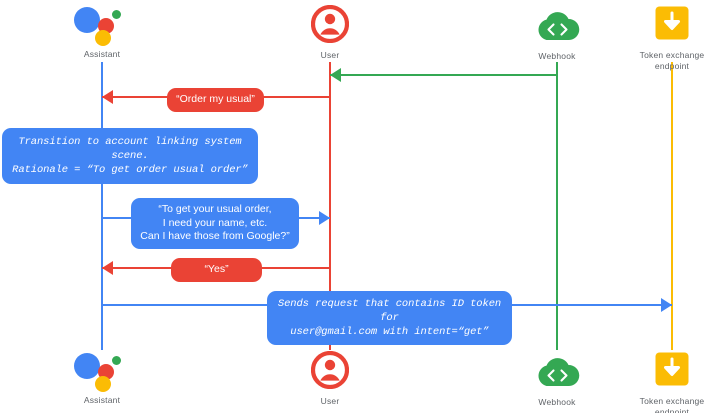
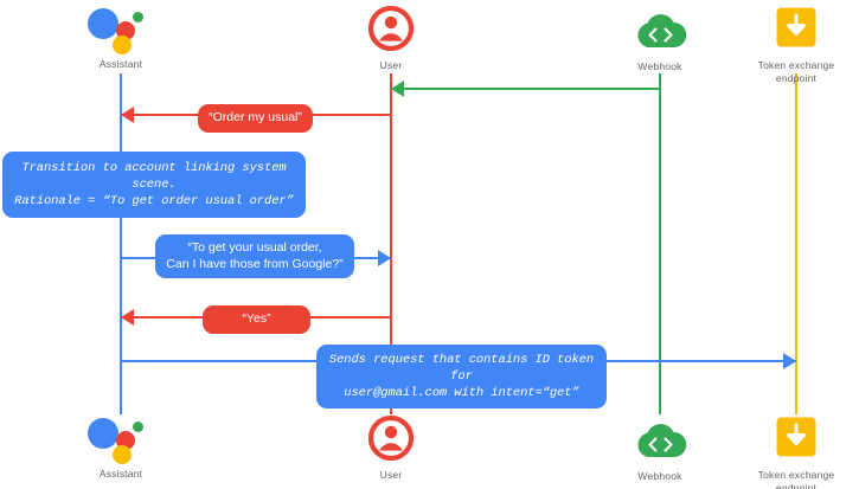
  Assistant
  User
  Webhook
  Token exchange
  endpoint
  “Order my usual”
  Transition to account linking system scene.
  Rationale = “To get order usual order”
  “To get your usual order,
- I need your name, etc.
  Can I have those from Google?”
  “Yes”
  Sends request that contains ID token for
  user@gmail.com with intent=“get”
  Assistant
  User
  Webhook
  Token exchange
  endpoint
